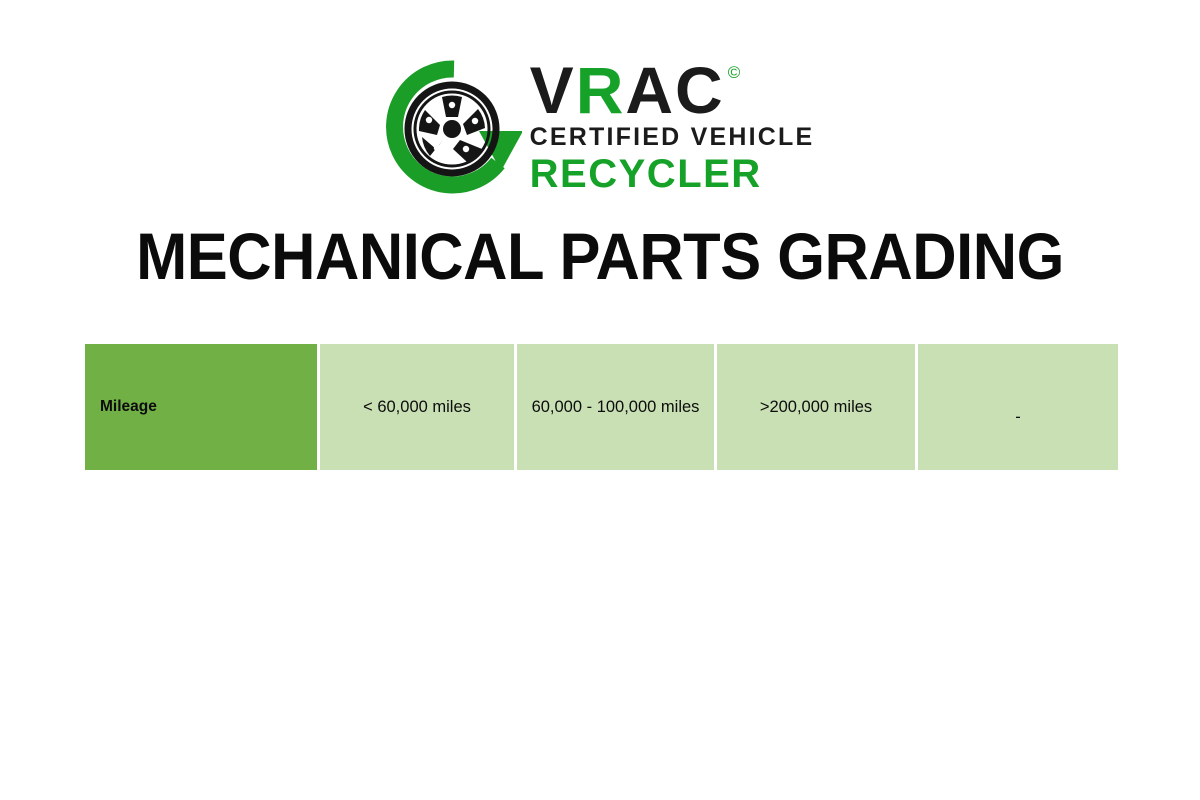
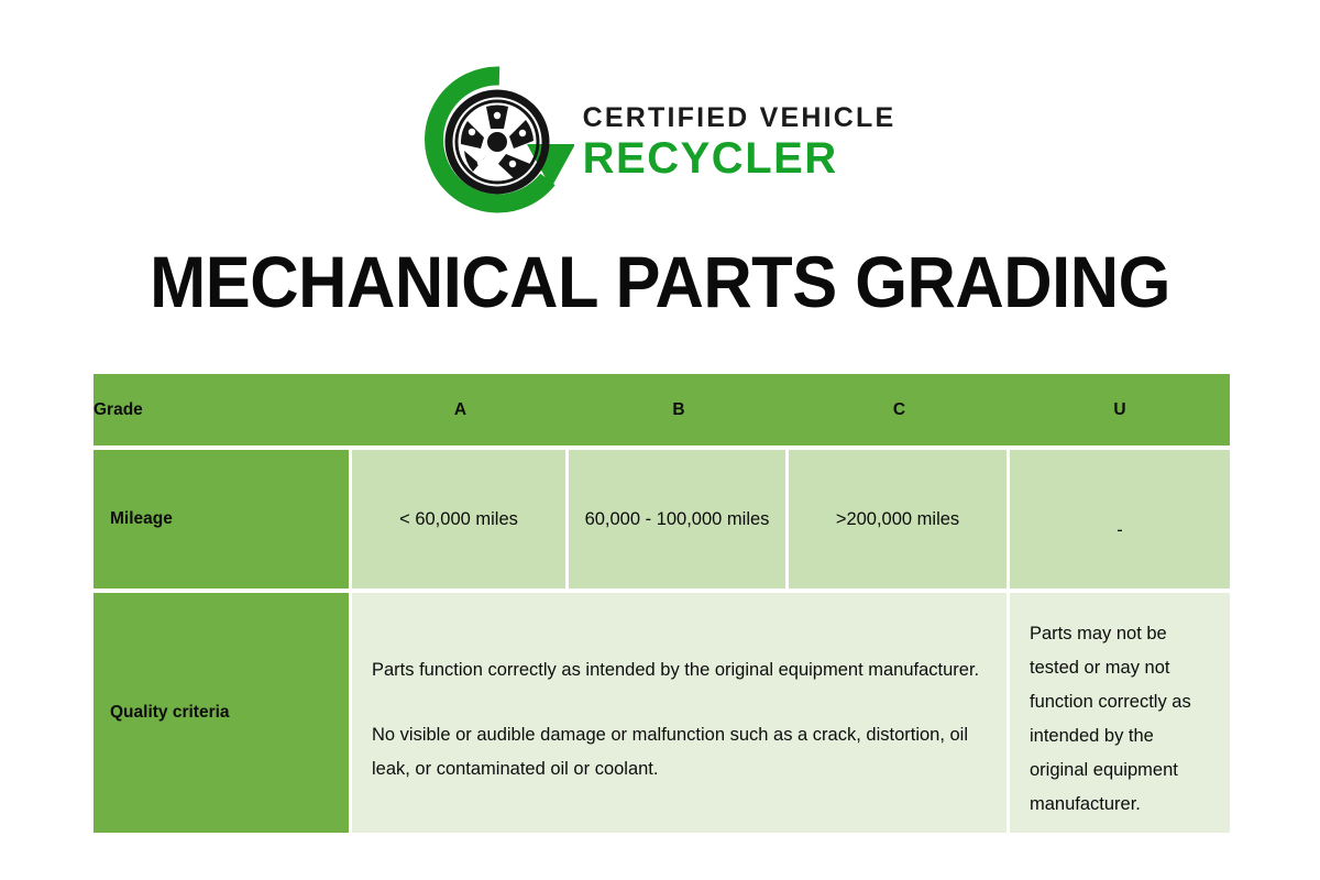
- V
- R
- AC
- ©
  CERTIFIED VEHICLE
  RECYCLER
  MECHANICAL PARTS GRADING
+ Grade	A	B	C	U
  Mileage	< 60,000 miles	60,000 - 100,000 miles	>200,000 miles	-
+ Quality criteria	Parts function correctly as intended by the original equipment manufacturer. No visible or audible damage or malfunction such as a crack, distortion, oil leak, or contaminated oil or coolant.	Parts may not be tested or may not function correctly as intended by the original equipment manufacturer.
